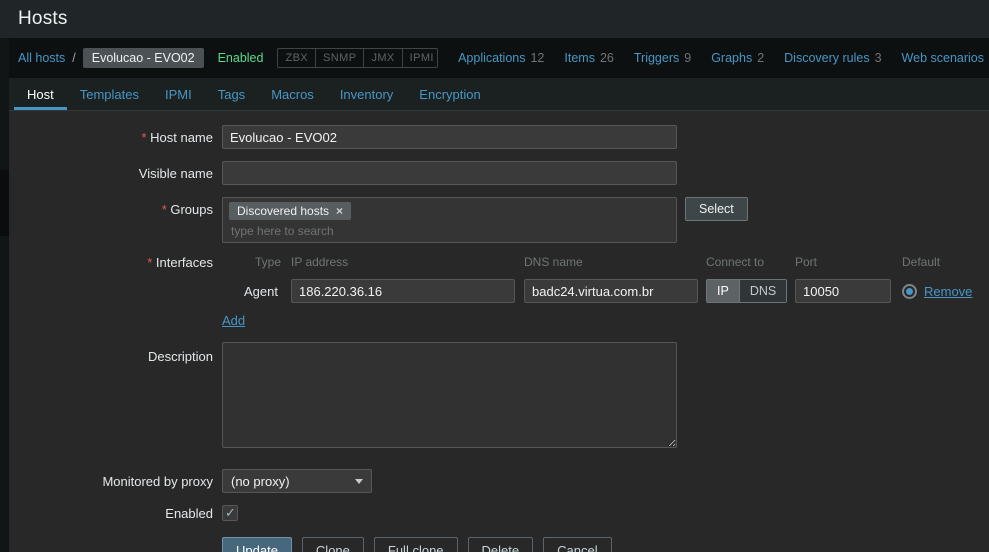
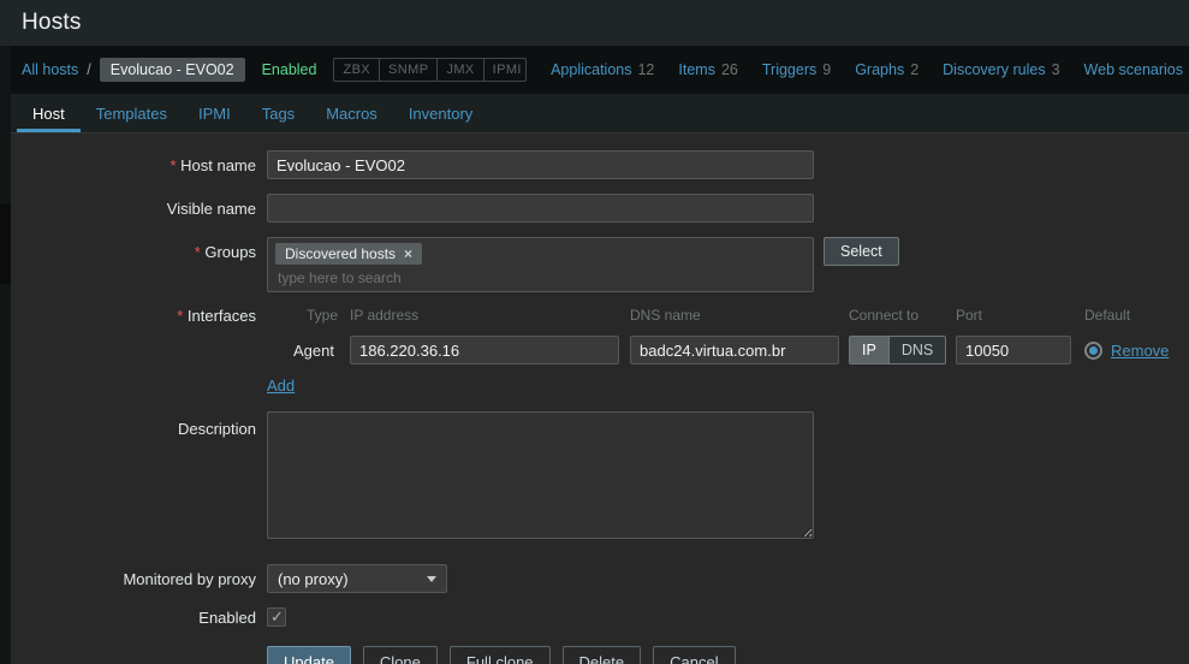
  Hosts
  All hosts
  /
  Evolucao - EVO02
  Enabled
  ZBX
  SNMP
  JMX
  IPMI
  Applications
  12
  Items
  26
  Triggers
  9
  Graphs
  2
  Discovery rules
  3
  Web scenarios
  Host
  Templates
  IPMI
  Tags
  Macros
  Inventory
- Encryption
  Host name
  Evolucao - EVO02
  Visible name
  Groups
  Discovered hosts
  ×
  type here to search
  Select
  Interfaces
  Type
  IP address
  DNS name
  Connect to
  Port
  Default
  Agent
  186.220.36.16
  badc24.virtua.com.br
  IP
  DNS
  10050
  Remove
  Add
  Description
  Monitored by proxy
  (no proxy)
  Enabled
  Update
  Clone
  Full clone
  Delete
  Cancel
